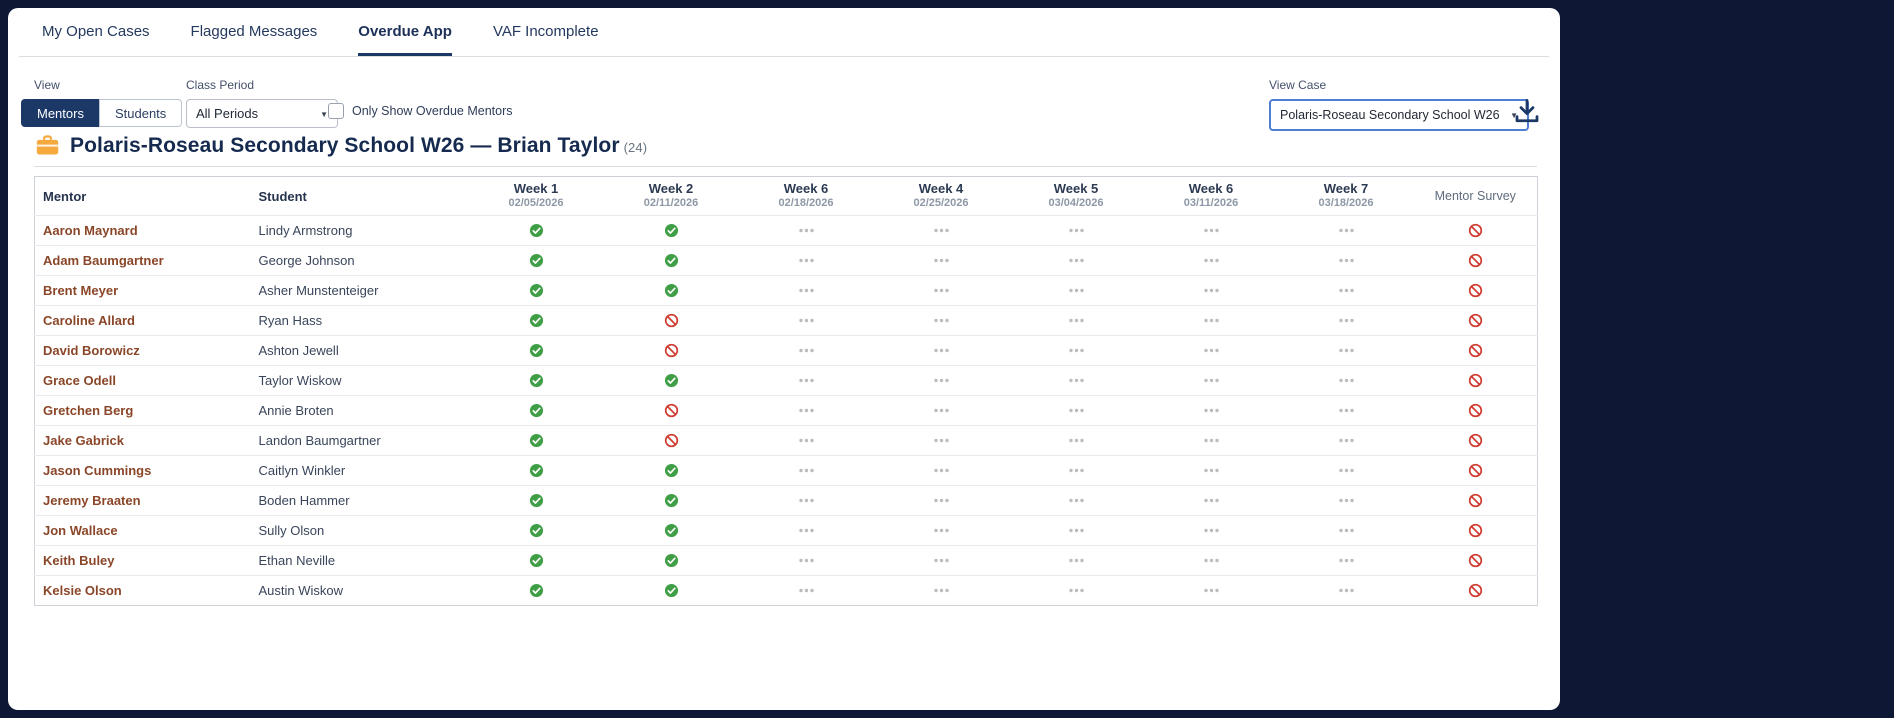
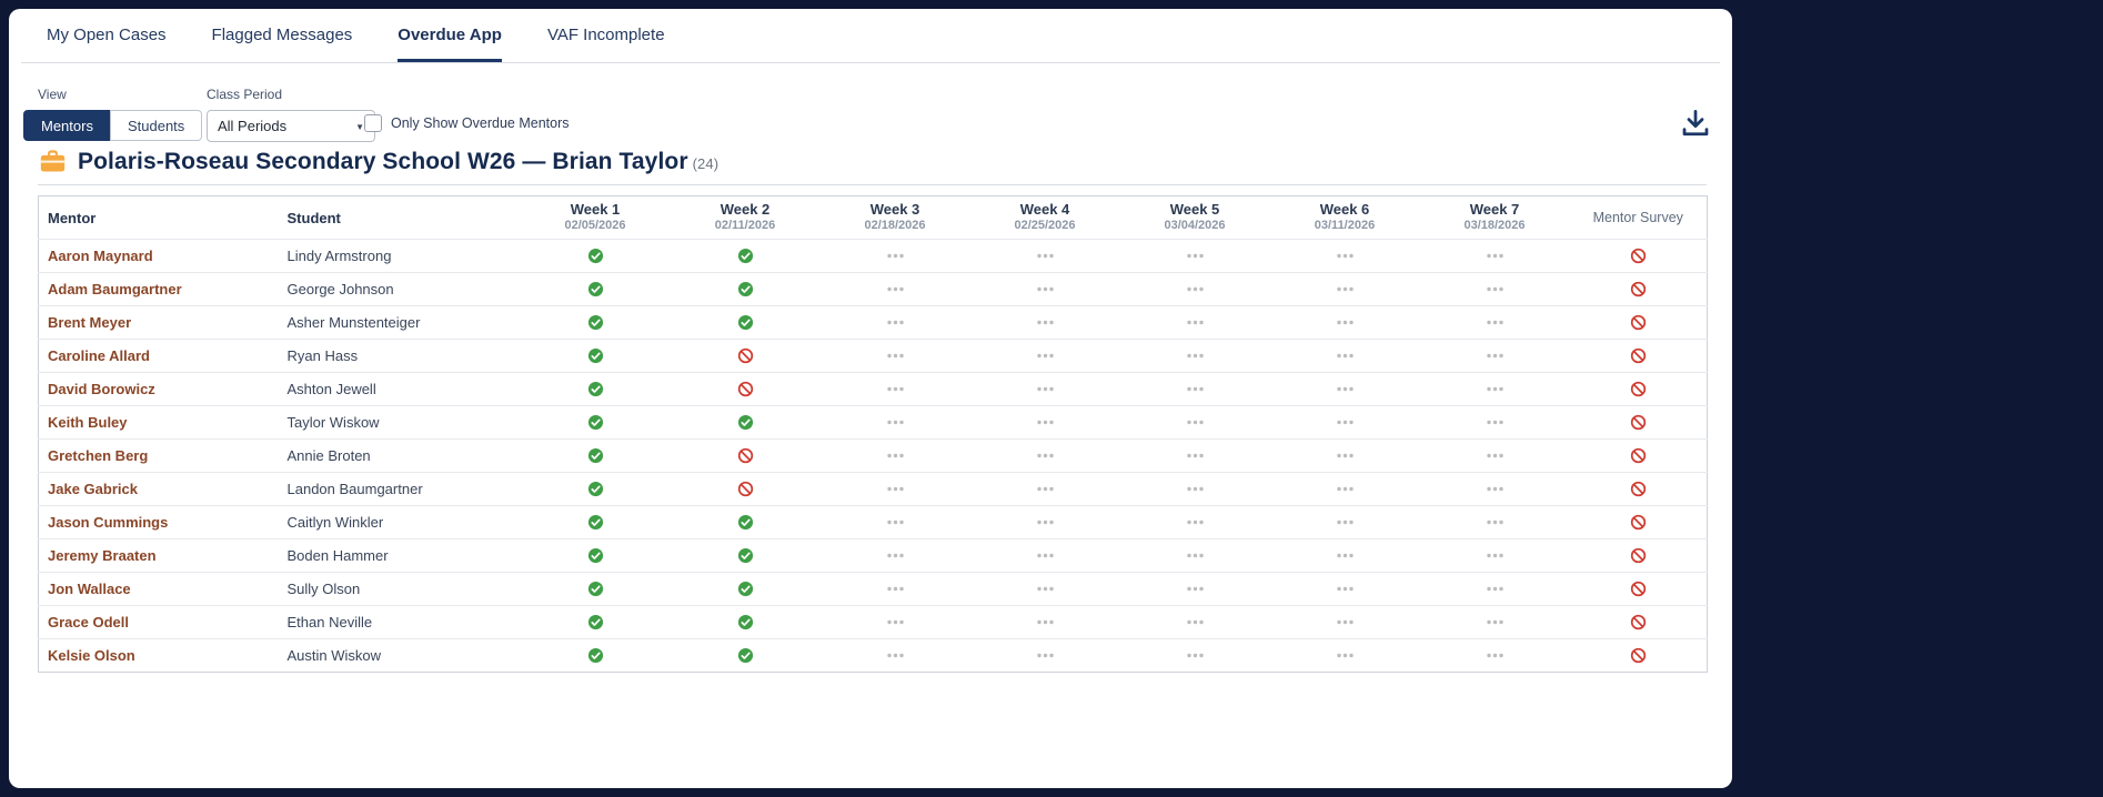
  My Open Cases
  Flagged Messages
  Overdue App
  VAF Incomplete
  View
  Mentors
  Students
  Class Period
  All Periods
  Only Show Overdue Mentors
- View Case
- Polaris-Roseau Secondary School W26
  Polaris-Roseau Secondary School W26 — Brian Taylor (24)
- Mentor	Student	Week 102/05/2026	Week 202/11/2026	Week 602/18/2026	Week 402/25/2026	Week 503/04/2026	Week 603/11/2026	Week 703/18/2026	Mentor Survey
+ Mentor	Student	Week 102/05/2026	Week 202/11/2026	Week 302/18/2026	Week 402/25/2026	Week 503/04/2026	Week 603/11/2026	Week 703/18/2026	Mentor Survey
  Aaron Maynard	Lindy Armstrong
  Adam Baumgartner	George Johnson
  Brent Meyer	Asher Munstenteiger
  Caroline Allard	Ryan Hass
  David Borowicz	Ashton Jewell
- Grace Odell	Taylor Wiskow
+ Keith Buley	Taylor Wiskow
  Gretchen Berg	Annie Broten
  Jake Gabrick	Landon Baumgartner
  Jason Cummings	Caitlyn Winkler
  Jeremy Braaten	Boden Hammer
  Jon Wallace	Sully Olson
- Keith Buley	Ethan Neville
+ Grace Odell	Ethan Neville
  Kelsie Olson	Austin Wiskow
